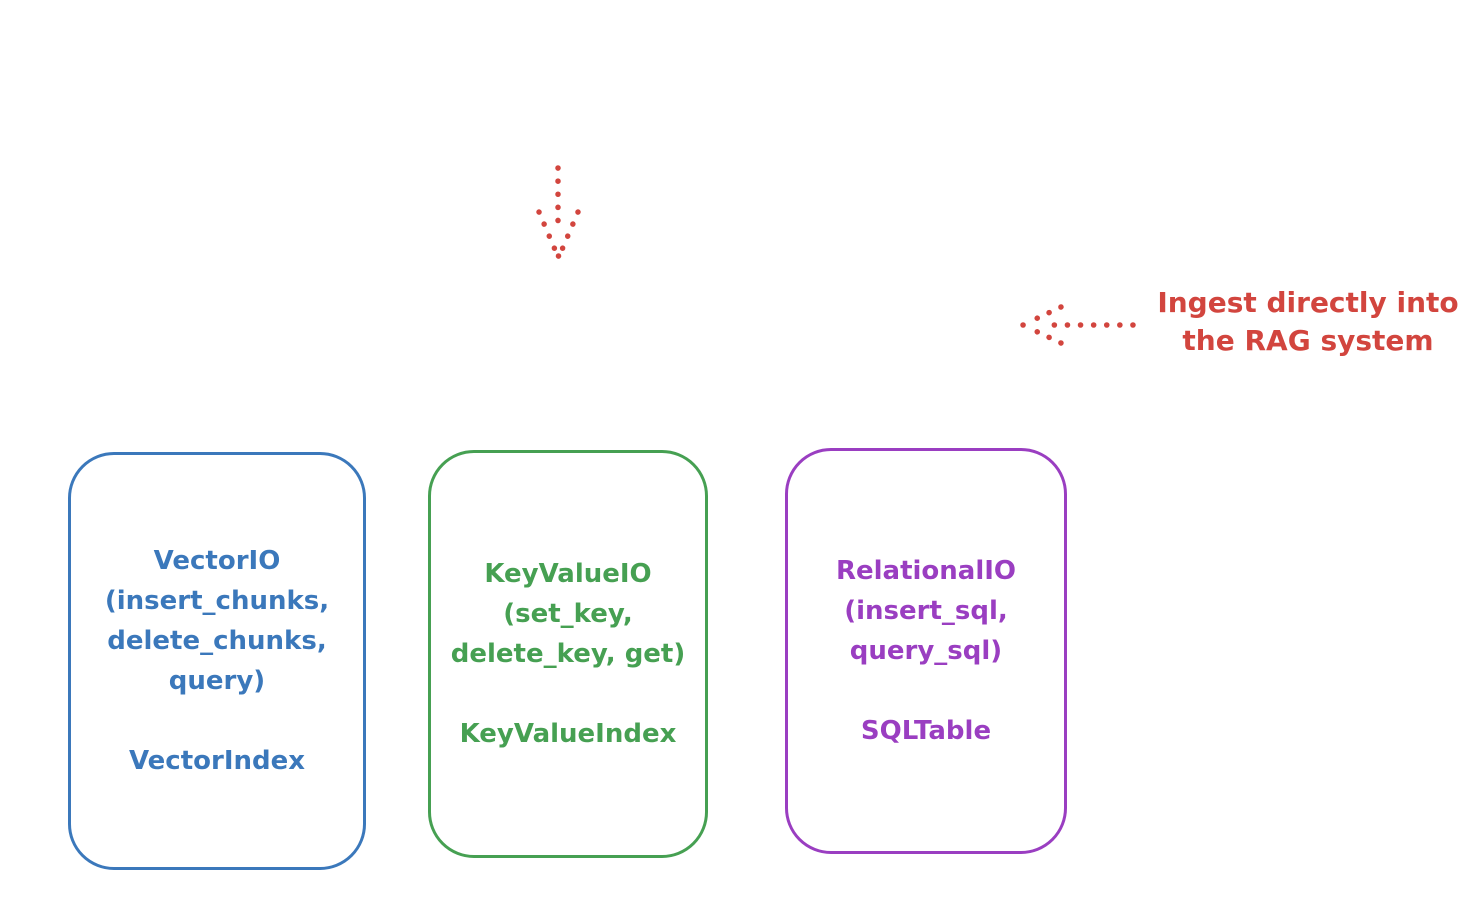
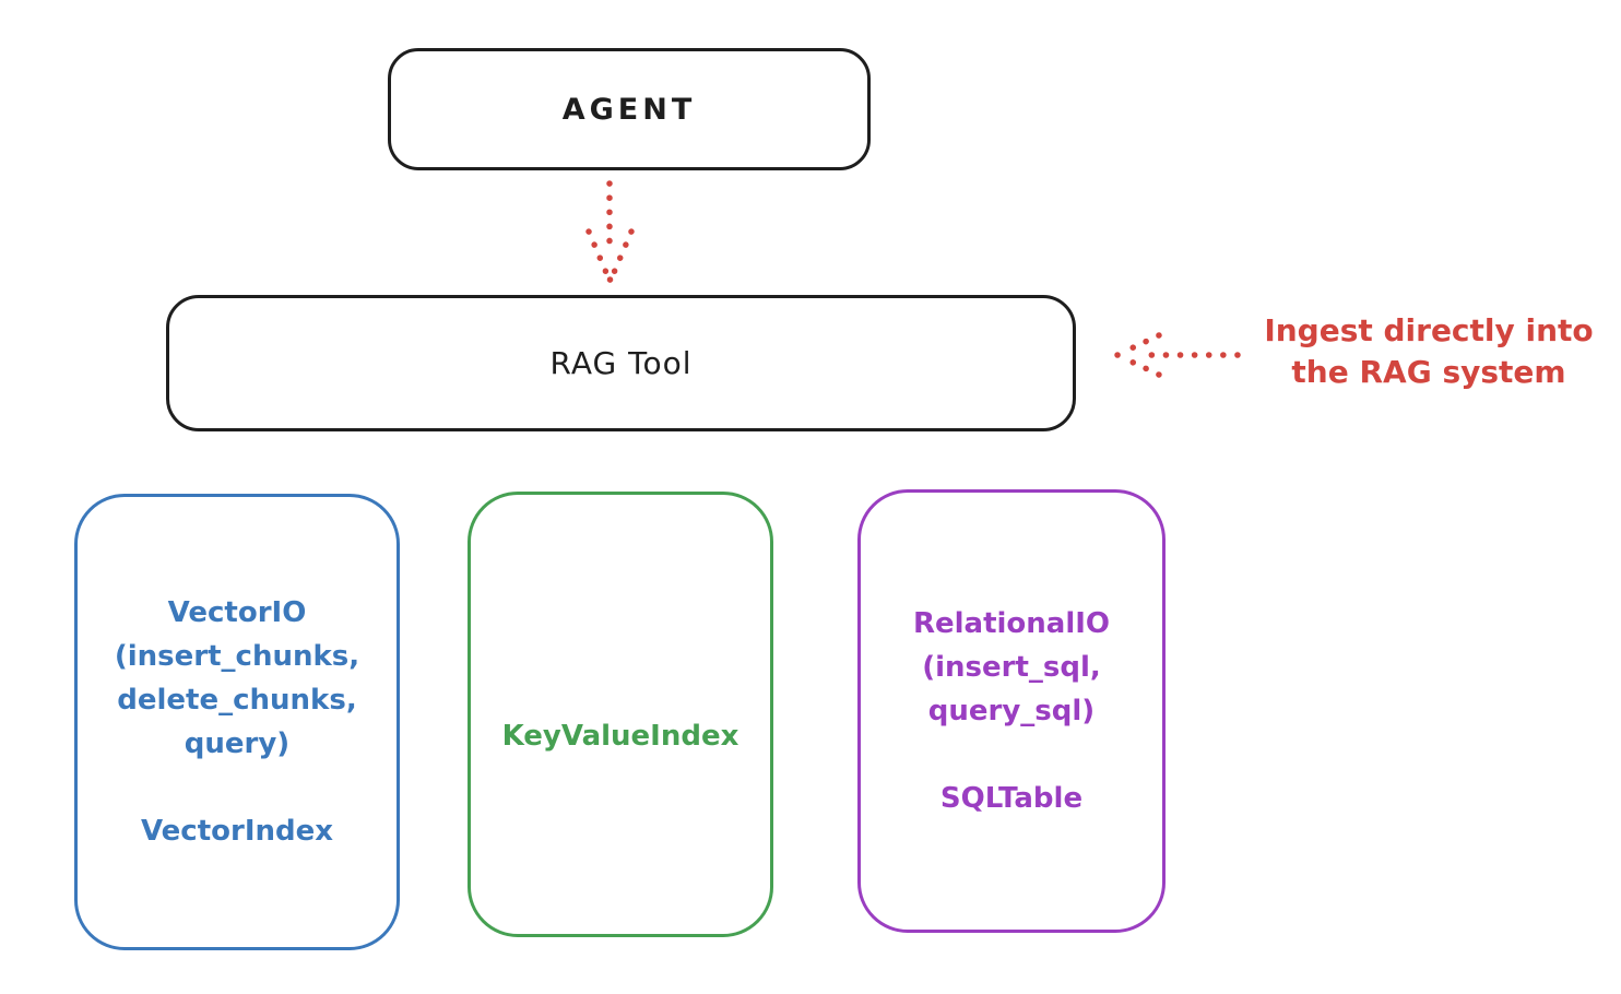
+ AGENT
+ RAG Tool
  Ingest directly into
  the RAG system
  VectorIO
  (insert_chunks,
  delete_chunks,
  query)
  VectorIndex
- KeyValueIO
- (set_key,
- delete_key, get)
  KeyValueIndex
  RelationalIO
  (insert_sql,
  query_sql)
  SQLTable
